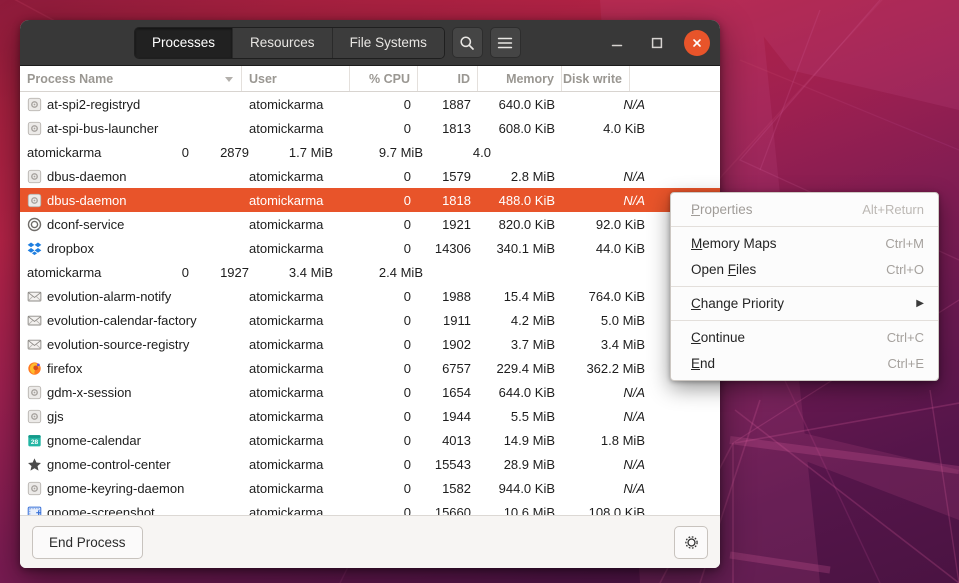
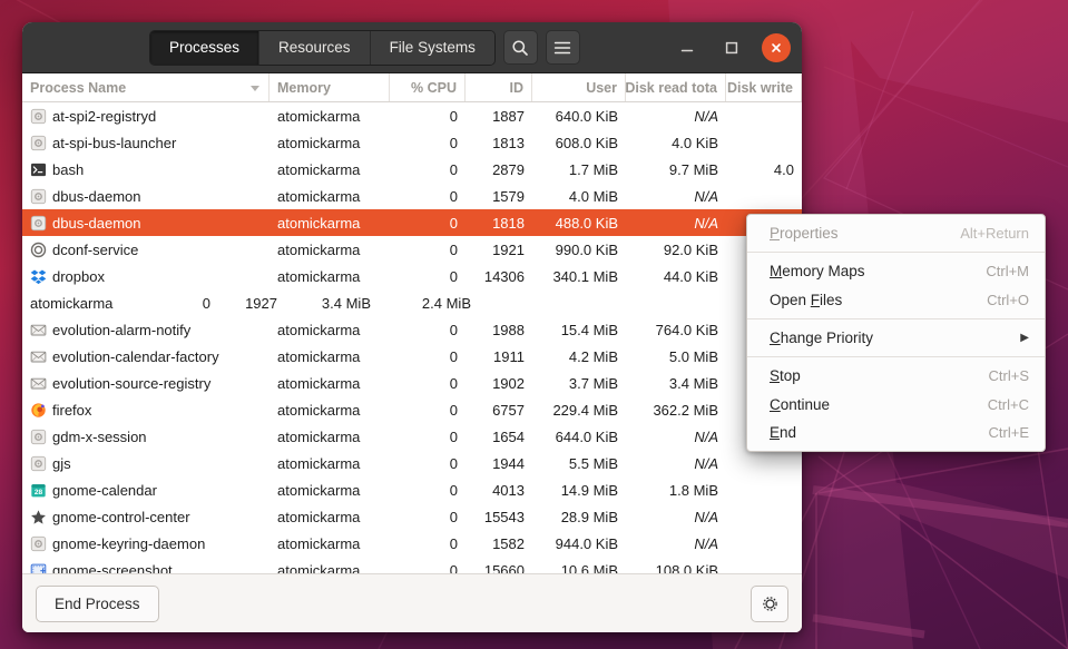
  Processes
  Resources
  File Systems
  Process Name
- User
+ Memory
  % CPU
  ID
- Memory
+ User
+ Disk read tota
  Disk write
  at-spi2-registryd
  atomickarma
  0
  1887
  640.0 KiB
  N/A
  at-spi-bus-launcher
  atomickarma
  0
  1813
  608.0 KiB
  4.0 KiB
+ bash
  atomickarma
  0
  2879
  1.7 MiB
  9.7 MiB
  4.0
  dbus-daemon
  atomickarma
  0
  1579
- 2.8 MiB
+ 4.0 MiB
  N/A
  dbus-daemon
  atomickarma
  0
  1818
  488.0 KiB
  N/A
  dconf-service
  atomickarma
  0
  1921
- 820.0 KiB
+ 990.0 KiB
  92.0 KiB
  dropbox
  atomickarma
  0
  14306
  340.1 MiB
  44.0 KiB
  atomickarma
  0
  1927
  3.4 MiB
  2.4 MiB
  evolution-alarm-notify
  atomickarma
  0
  1988
  15.4 MiB
  764.0 KiB
  evolution-calendar-factory
  atomickarma
  0
  1911
  4.2 MiB
  5.0 MiB
  evolution-source-registry
  atomickarma
  0
  1902
  3.7 MiB
  3.4 MiB
  firefox
  atomickarma
  0
  6757
  229.4 MiB
  362.2 MiB
  gdm-x-session
  atomickarma
  0
  1654
  644.0 KiB
  N/A
  gjs
  atomickarma
  0
  1944
  5.5 MiB
  N/A
  gnome-calendar
  atomickarma
  0
  4013
  14.9 MiB
  1.8 MiB
  gnome-control-center
  atomickarma
  0
  15543
  28.9 MiB
  N/A
  gnome-keyring-daemon
  atomickarma
  0
  1582
  944.0 KiB
  N/A
  gnome-screenshot
  atomickarma
  0
  15660
  10.6 MiB
  108.0 KiB
  End Process
  Properties
  Alt+Return
  Memory Maps
  Ctrl+M
  Open Files
  Ctrl+O
  Change Priority
  ▶
+ Stop
+ Ctrl+S
  Continue
  Ctrl+C
  End
  Ctrl+E
